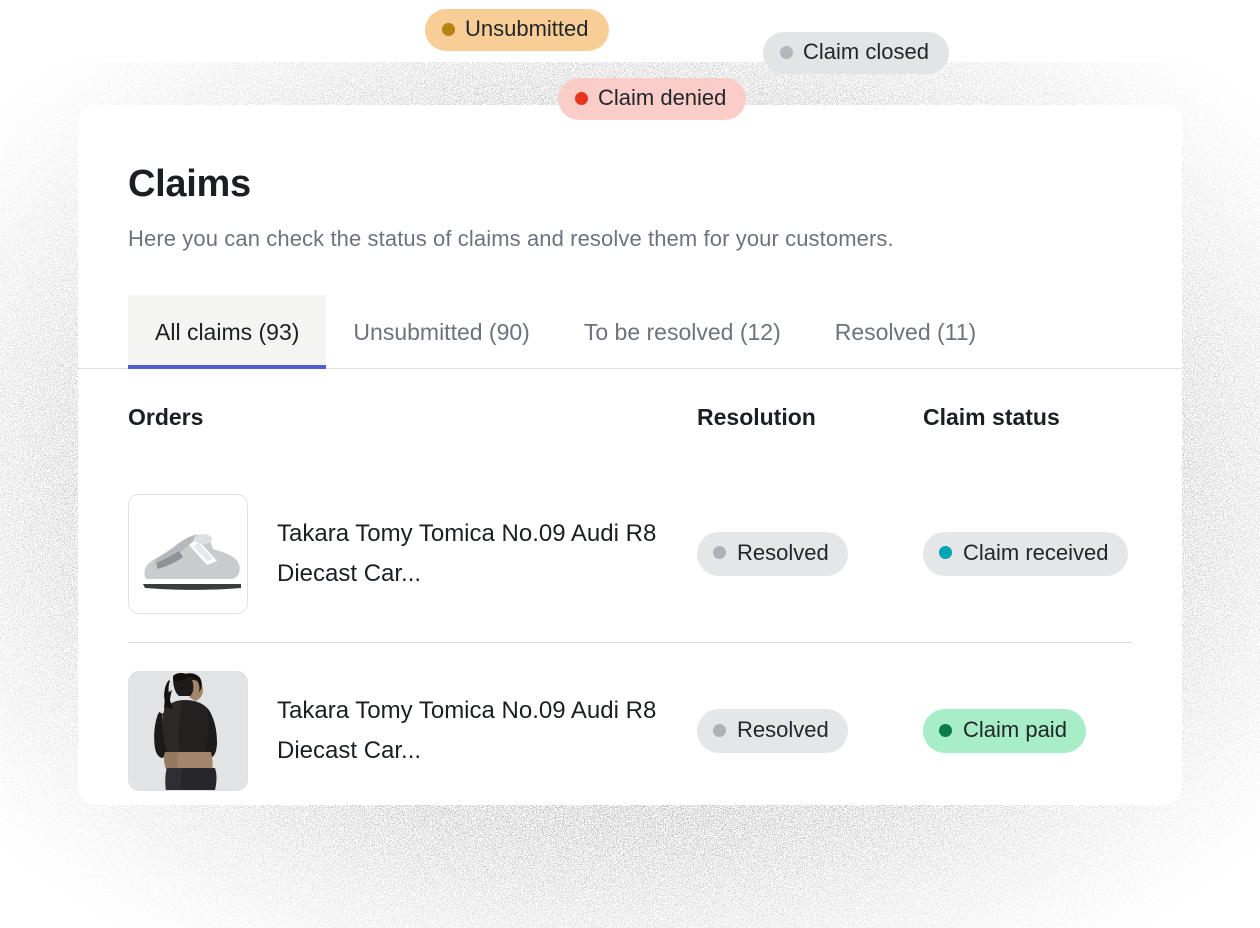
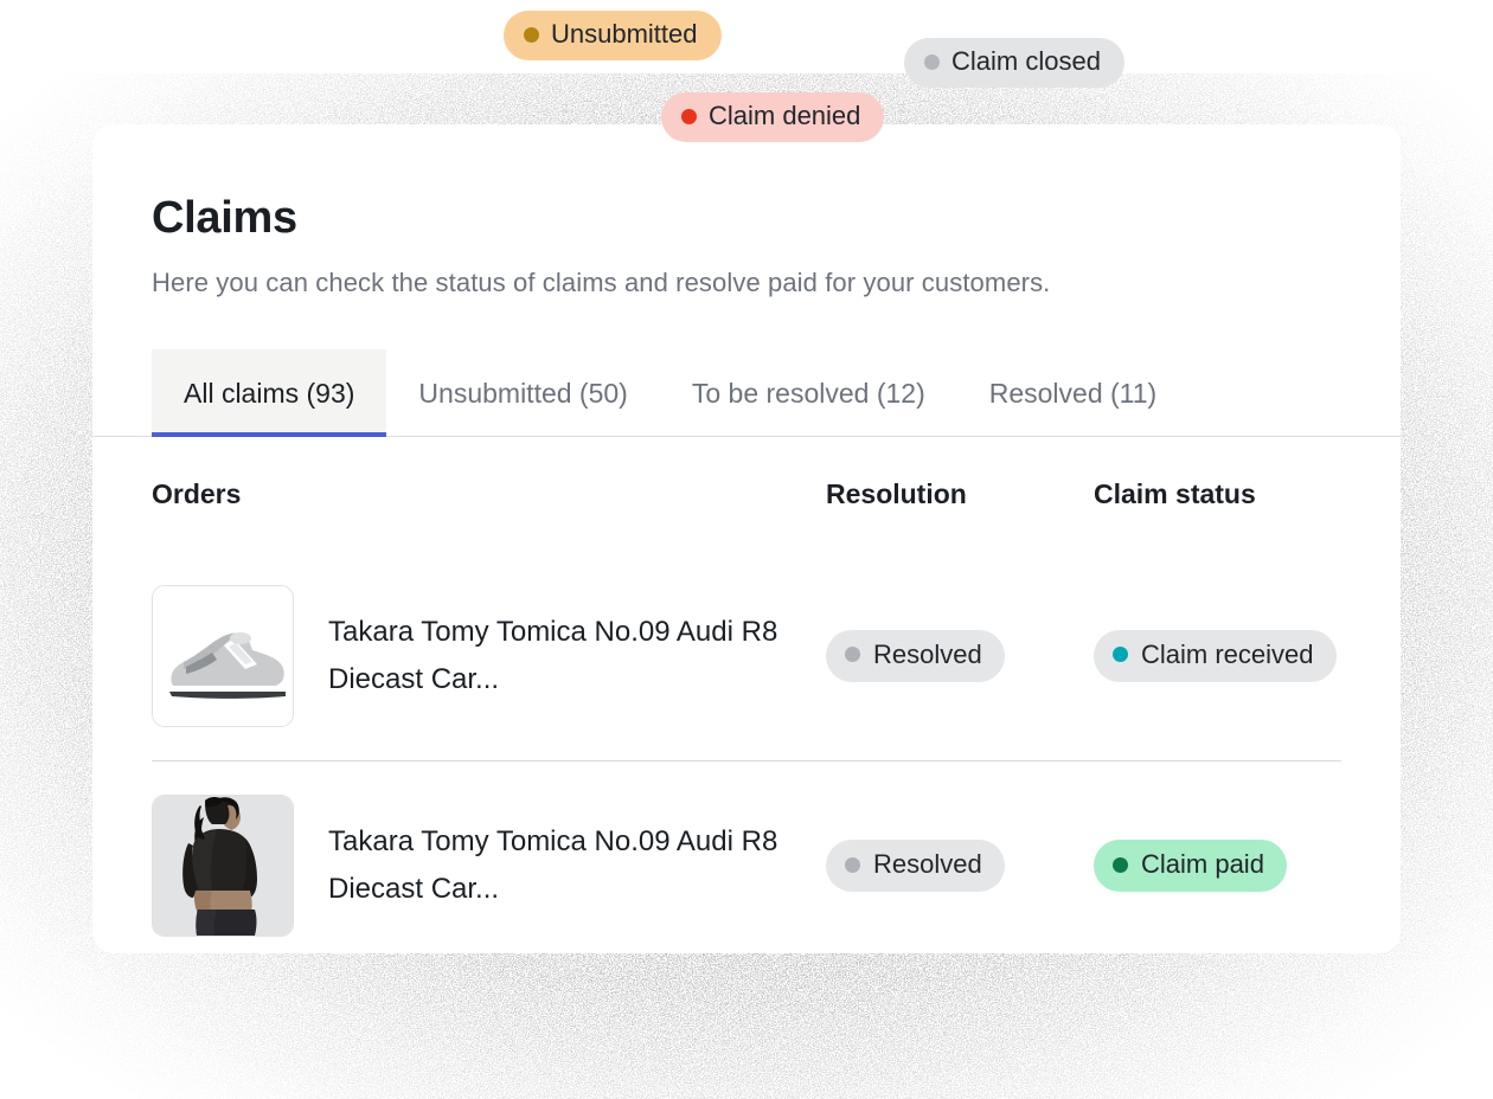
  Unsubmitted
  Claim closed
  Claim denied
  Claims
- Here you can check the status of claims and resolve them for your customers.
+ Here you can check the status of claims and resolve paid for your customers.
  All claims (93)
- Unsubmitted (90)
+ Unsubmitted (50)
  To be resolved (12)
  Resolved (11)
  Orders
  Resolution
  Claim status
  Takara Tomy Tomica No.09 Audi R8 Diecast Car...
  Resolved
  Claim received
  Takara Tomy Tomica No.09 Audi R8 Diecast Car...
  Resolved
  Claim paid
